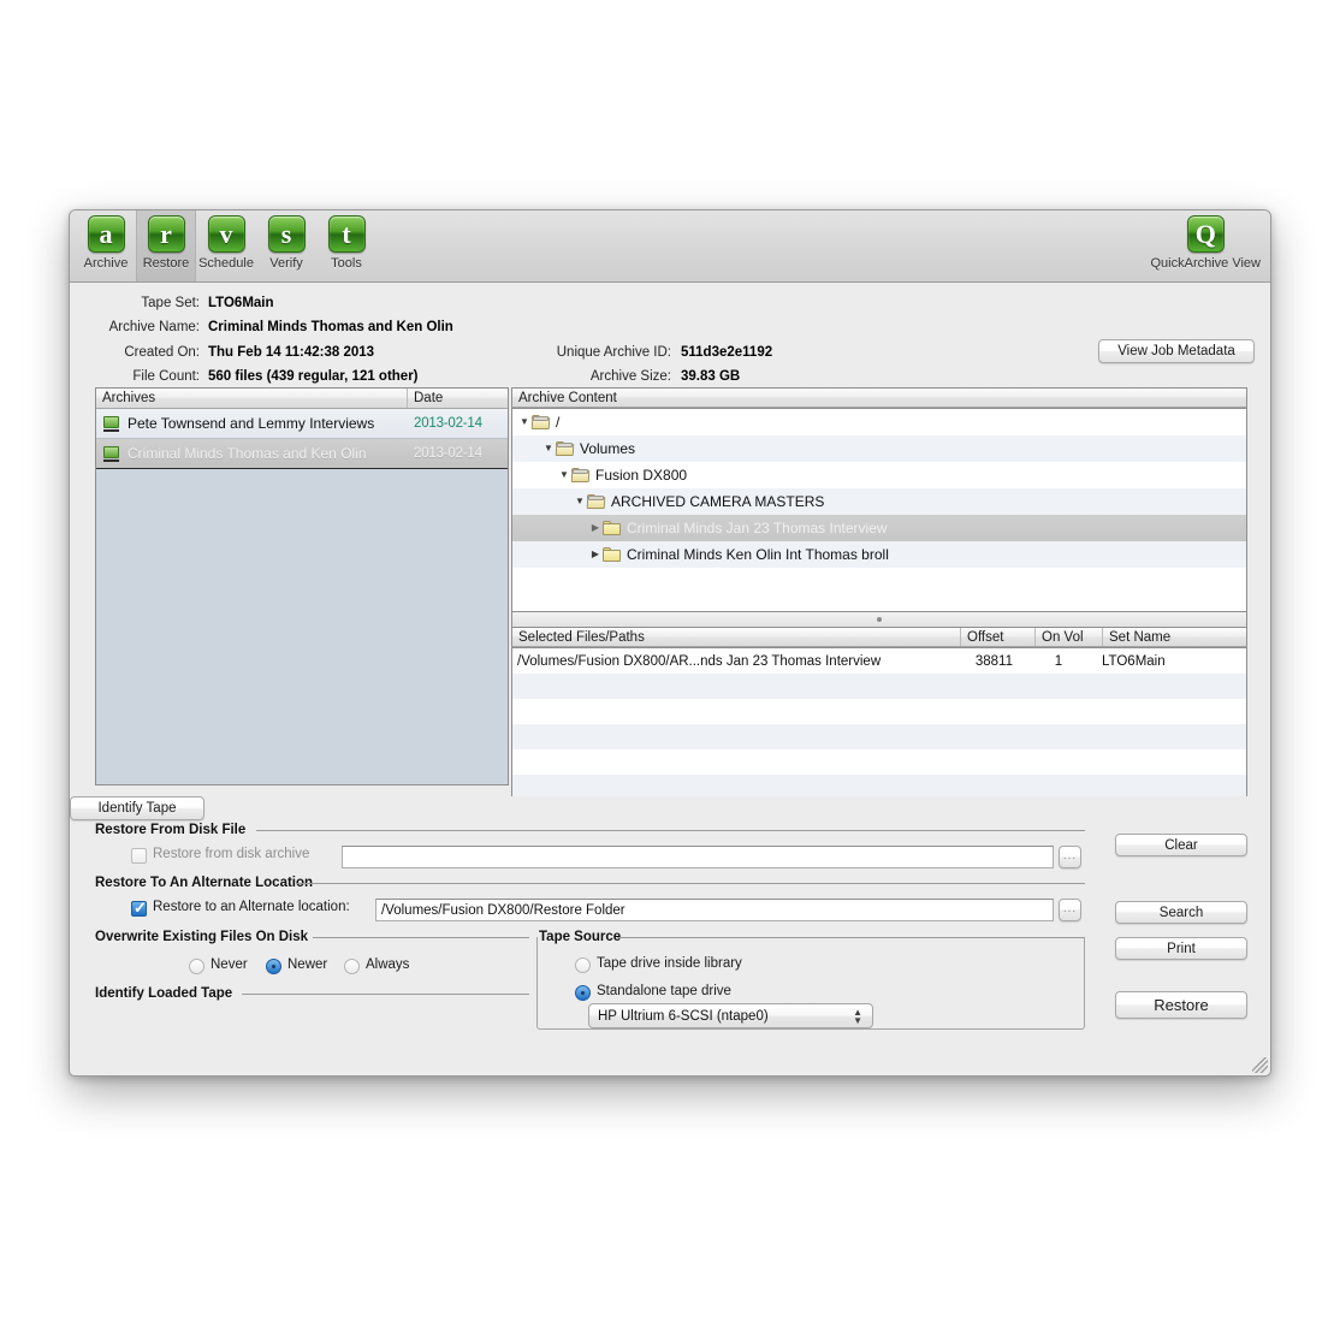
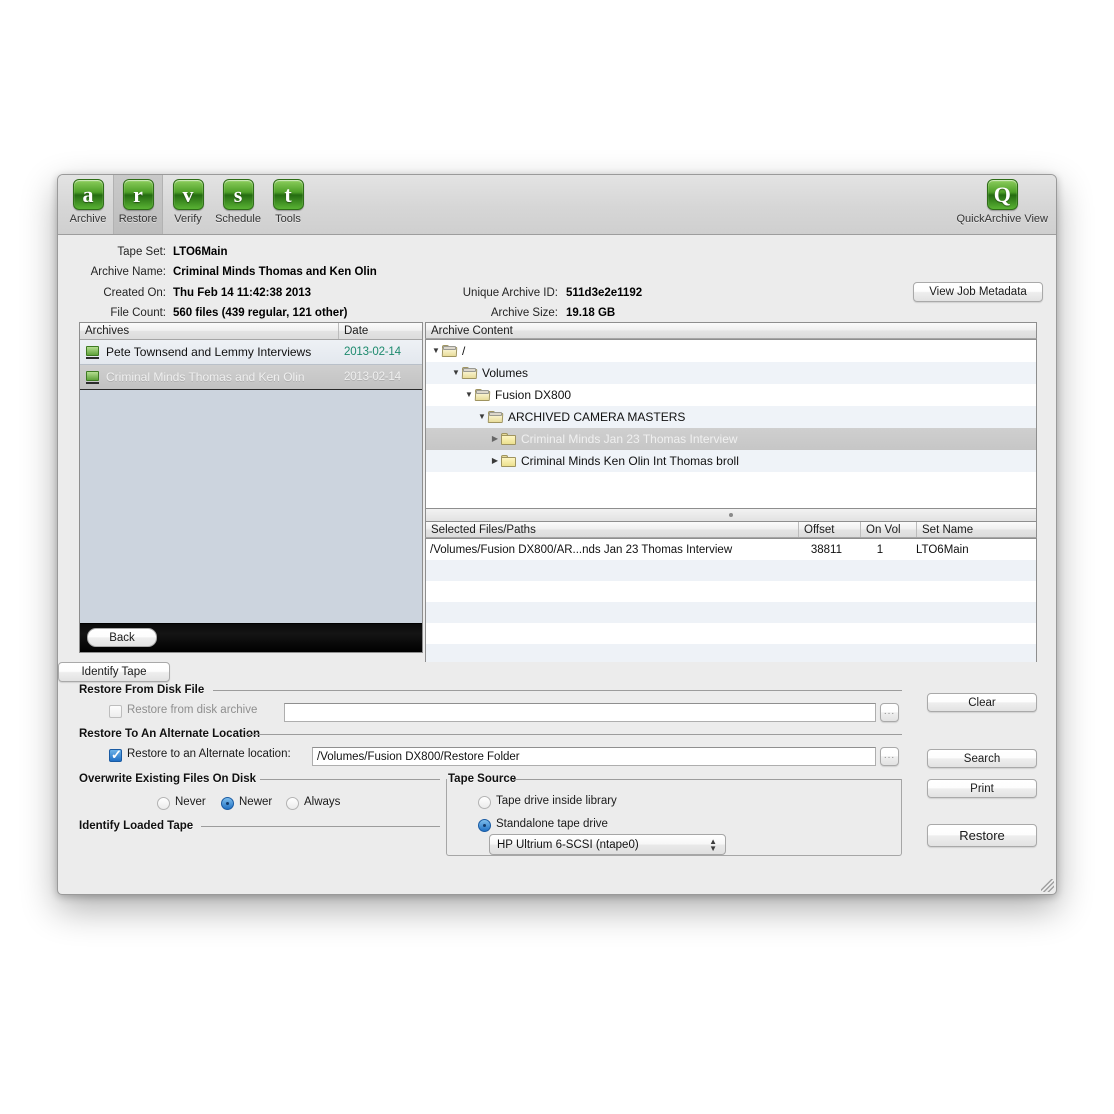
  a
  Archive
  r
  Restore
  v
- Schedule
+ Verify
  s
- Verify
+ Schedule
  t
  Tools
  Q
  QuickArchive View
  Tape Set:
  LTO6Main
  Archive Name:
  Criminal Minds Thomas and Ken Olin
  Created On:
  Thu Feb 14 11:42:38 2013
  Unique Archive ID:
  511d3e2e1192
  File Count:
  560 files (439 regular, 121 other)
  Archive Size:
- 39.83 GB
+ 19.18 GB
  View Job Metadata
  Archives
  Date
  Pete Townsend and Lemmy Interviews
  2013-02-14
  Criminal Minds Thomas and Ken Olin
  2013-02-14
+ Back
  Archive Content
  ▼
  /
  ▼
  Volumes
  ▼
  Fusion DX800
  ▼
  ARCHIVED CAMERA MASTERS
  ▶
  Criminal Minds Jan 23 Thomas Interview
  ▶
  Criminal Minds Ken Olin Int Thomas broll
  Selected Files/Paths
  Offset
  On Vol
  Set Name
  /Volumes/Fusion DX800/AR...nds Jan 23 Thomas Interview
  38811
  1
  LTO6Main
  Restore From Disk File
  Restore from disk archive
  ...
  Restore To An Alternate Locati
  Restore to an Alternate location:
  /Volumes/Fusion DX800/Restore Folder
  ...
  Overwrite Existing Files On Disk
  Never
  Newer
  Always
  Identify Loaded Tape
  Identify Tape
  Tape Sourc
  Tape drive inside library
  Standalone tape drive
  HP Ultrium 6-SCSI (ntape0)
  ▲
  ▼
  Clear
  Search
  Print
  Restore
